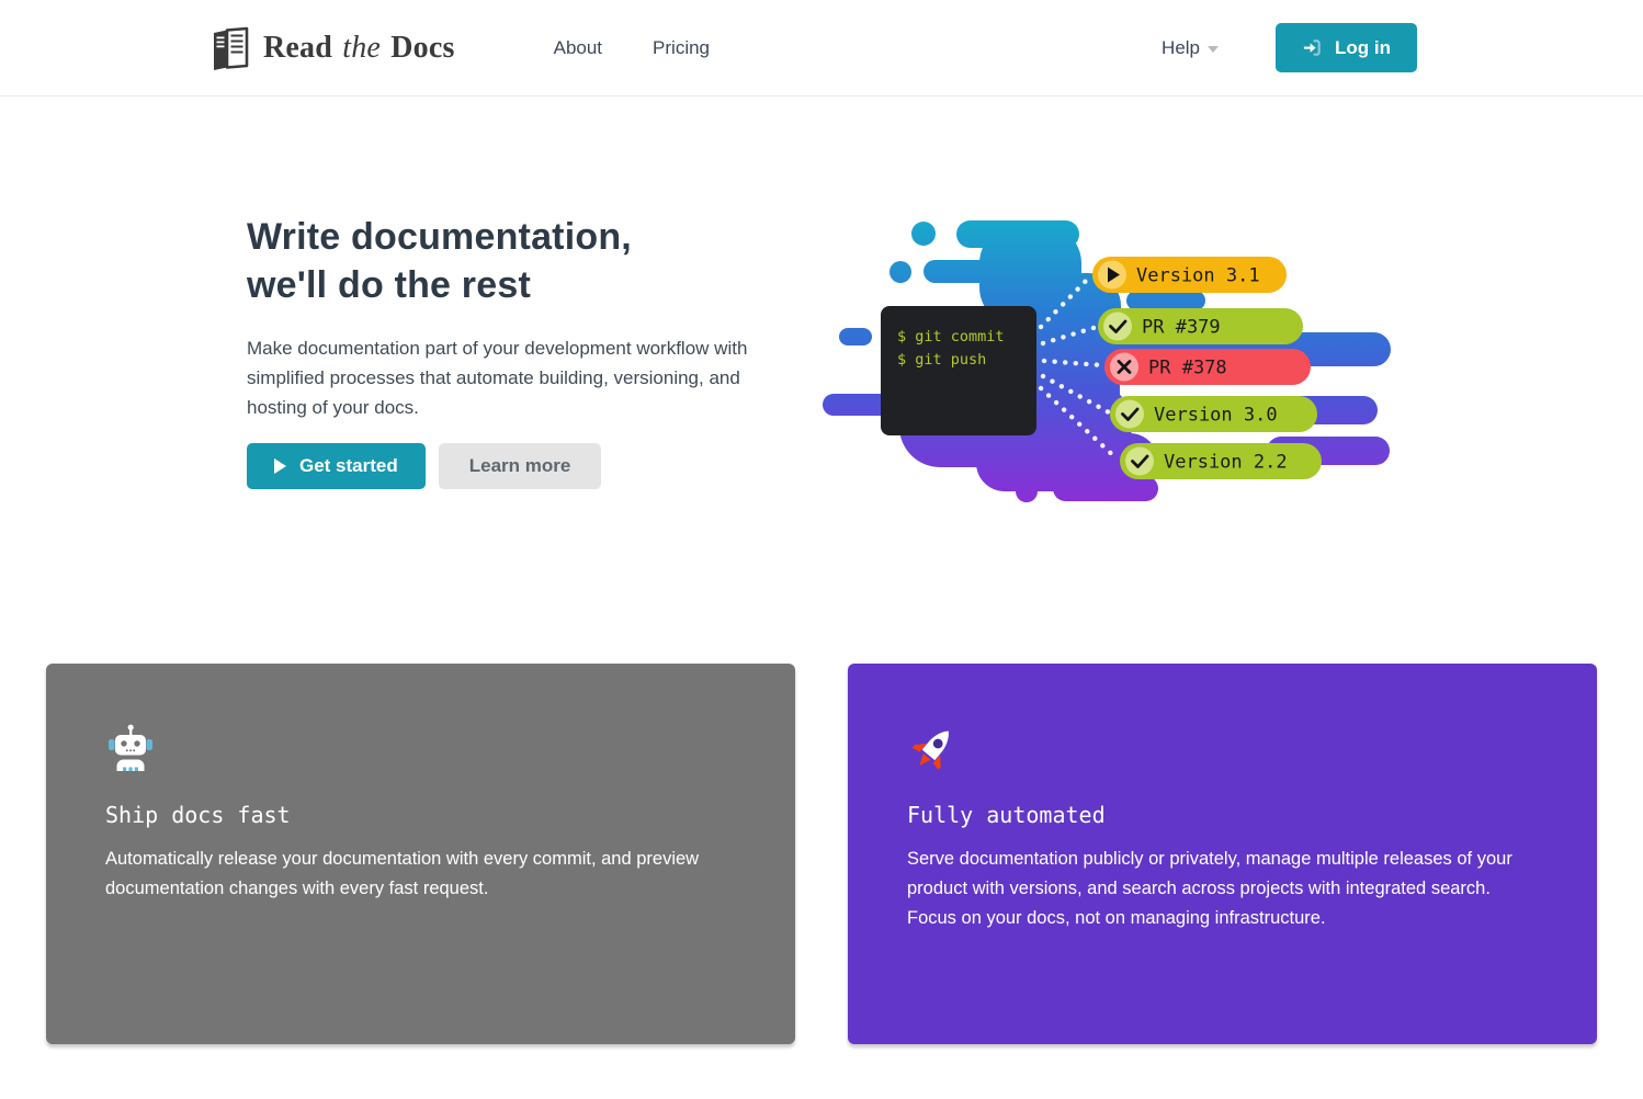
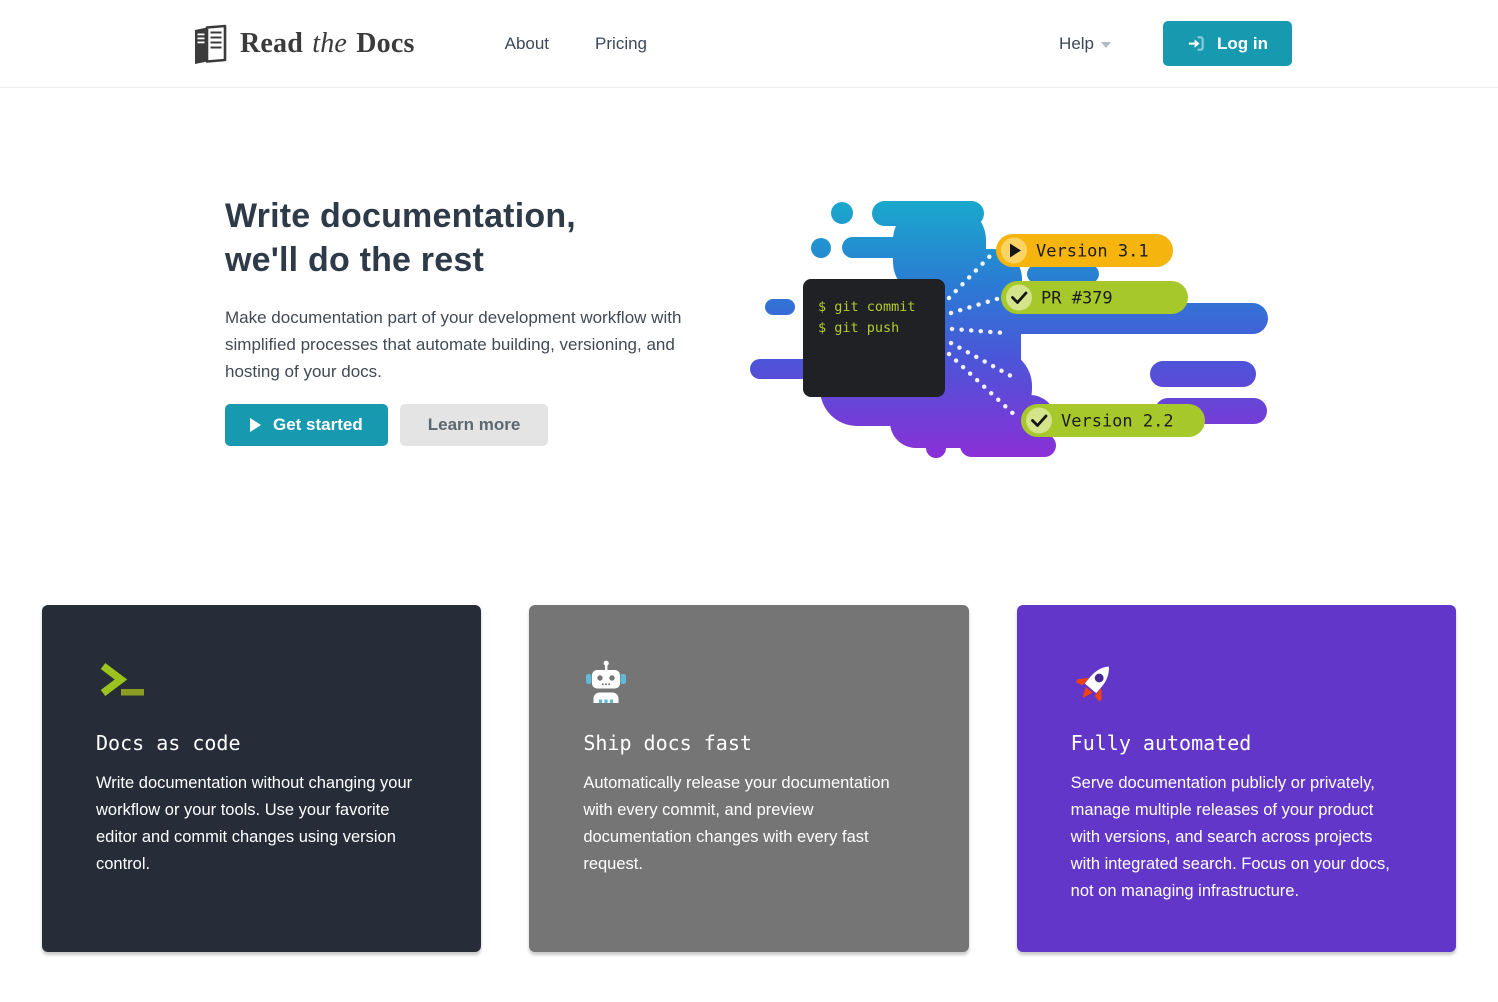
  Read the Docs
  About
  Pricing
  Help
  Log in
  Write documentation,
  we'll do the rest
  Make documentation part of your development workflow with simplified processes that automate building, versioning, and hosting of your docs.
  Get started
  Learn more
  $ git commit
  $ git push
  Version 3.1
  PR #379
- PR #378
- Version 3.0
  Version 2.2
+ Docs as code
+ Write documentation without changing your workflow or your tools. Use your favorite editor and commit changes using version control.
  Ship docs fast
  Automatically release your documentation with every commit, and preview documentation changes with every fast request.
  Fully automated
  Serve documentation publicly or privately, manage multiple releases of your product with versions, and search across projects with integrated search. Focus on your docs, not on managing infrastructure.
